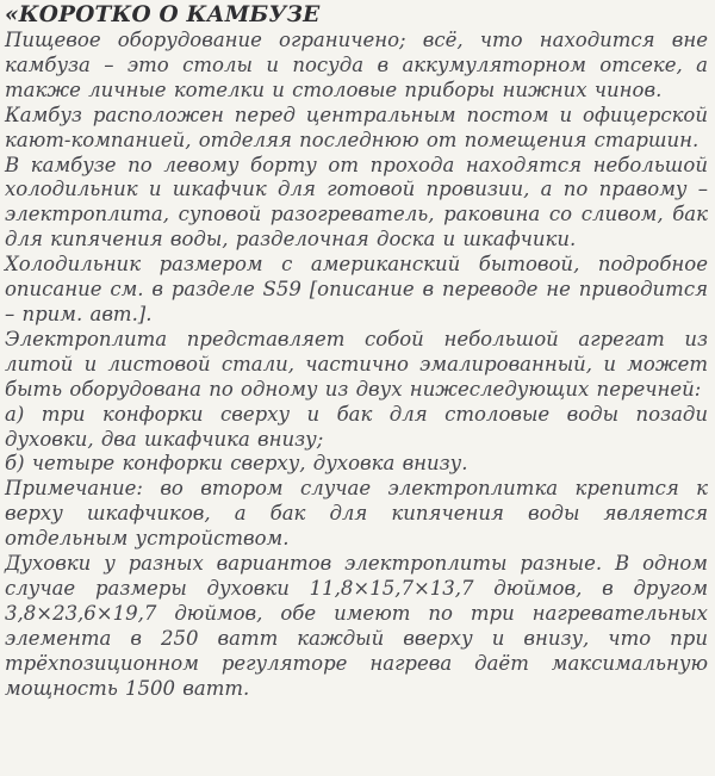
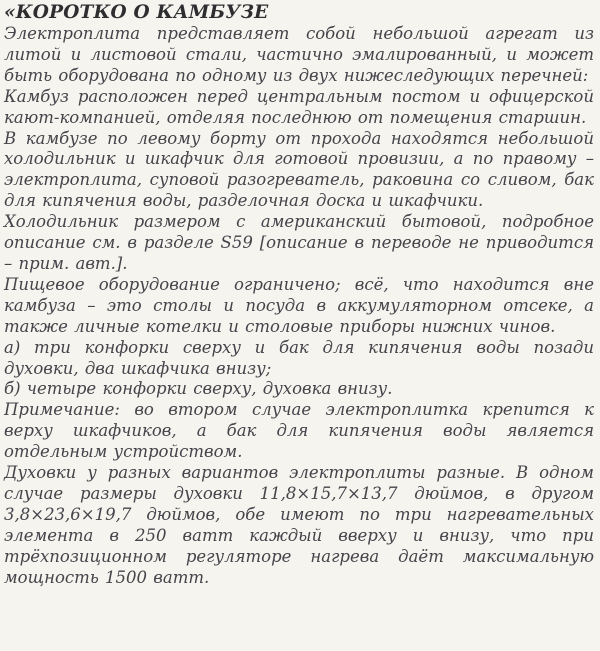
  «КОРОТКО О КАМБУЗЕ
- Пищевое оборудование ограничено; всё, что находится вне камбуза – это столы и посуда в аккумуляторном отсеке, а также личные котелки и столовые приборы нижних чинов.
+ Электроплита представляет собой небольшой агрегат из литой и листовой стали, частично эмалированный, и может быть оборудована по одному из двух нижеследующих перечней:
  Камбуз расположен перед центральным постом и офицерской кают-компанией, отделяя последнюю от помещения старшин.
  В камбузе по левому борту от прохода находятся небольшой холодильник и шкафчик для готовой провизии, а по правому – электроплита, суповой разогреватель, раковина со сливом, бак для кипячения воды, разделочная доска и шкафчики.
  Холодильник размером с американский бытовой, подробное описание см. в разделе S59 [описание в переводе не приводится – прим. авт.].
- Электроплита представляет собой небольшой агрегат из литой и листовой стали, частично эмалированный, и может быть оборудована по одному из двух нижеследующих перечней:
+ Пищевое оборудование ограничено; всё, что находится вне камбуза – это столы и посуда в аккумуляторном отсеке, а также личные котелки и столовые приборы нижних чинов.
- а) три конфорки сверху и бак для столовые воды позади духовки, два шкафчика внизу;
+ а) три конфорки сверху и бак для кипячения воды позади духовки, два шкафчика внизу;
  б) четыре конфорки сверху, духовка внизу.
  Примечание: во втором случае электроплитка крепится к верху шкафчиков, а бак для кипячения воды является отдельным устройством.
  Духовки у разных вариантов электроплиты разные. В одном случае размеры духовки 11,8×15,7×13,7 дюймов, в другом 3,8×23,6×19,7 дюймов, обе имеют по три нагревательных элемента в 250 ватт каждый вверху и внизу, что при трёхпозиционном регуляторе нагрева даёт максимальную мощность 1500 ватт.
